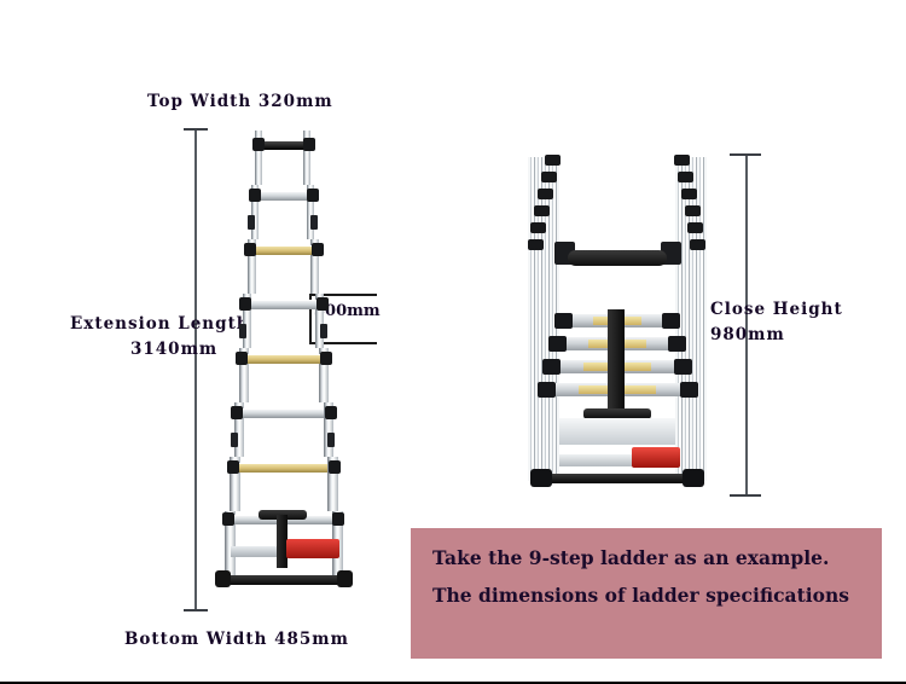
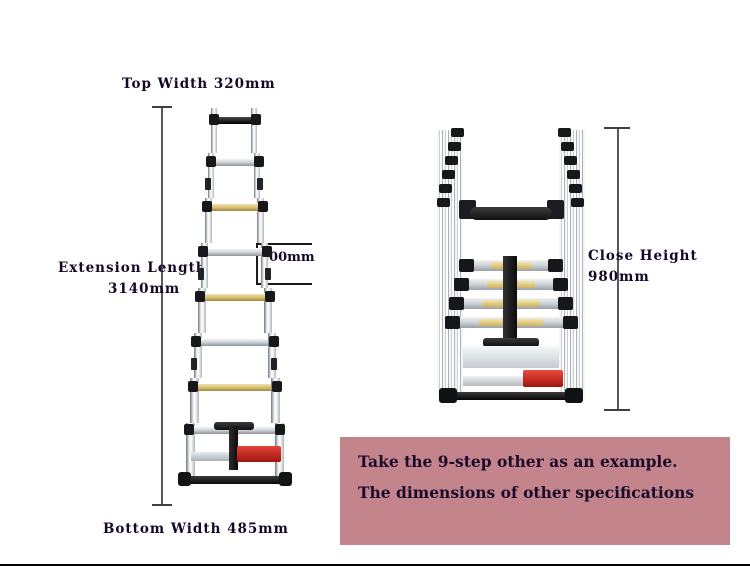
  Top Width 320mm
  Extension Lengt
  3140mm
  00mm
  Close Height
  980mm
  Bottom Width 485mm
- Take the 9-step ladder as an example.
+ Take the 9-step other as an example.
- The dimensions of ladder specifications
+ The dimensions of other specifications
